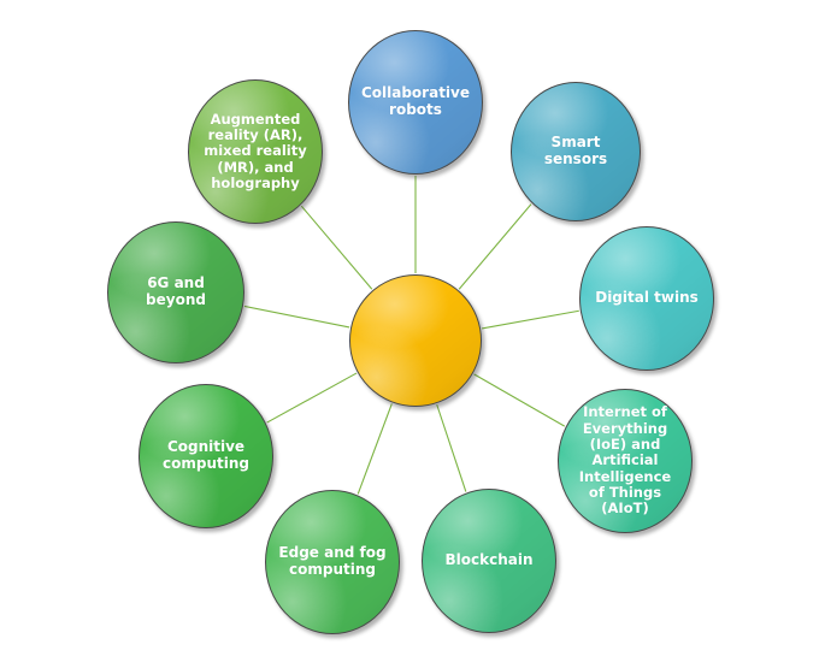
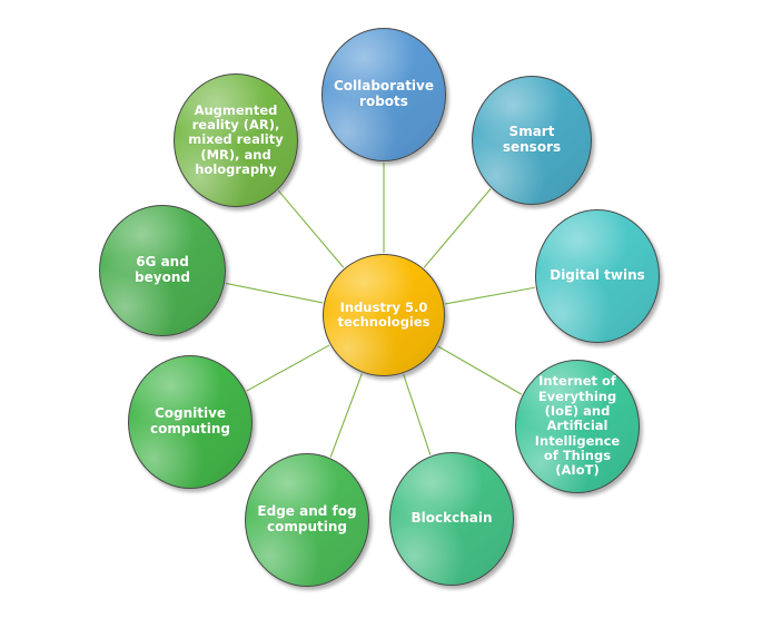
  Collaborative
  robots
  Smart
  sensors
  Digital twins
  Internet of
  Everything
  (IoE) and
  Artificial
  Intelligence
  of Things
  (AIoT)
  Blockchain
  Edge and fog
  computing
  Cognitive
  computing
  6G and
  beyond
  Augmented
  reality (AR),
  mixed reality
  (MR), and
  holography
+ Industry 5.0
+ technologies
